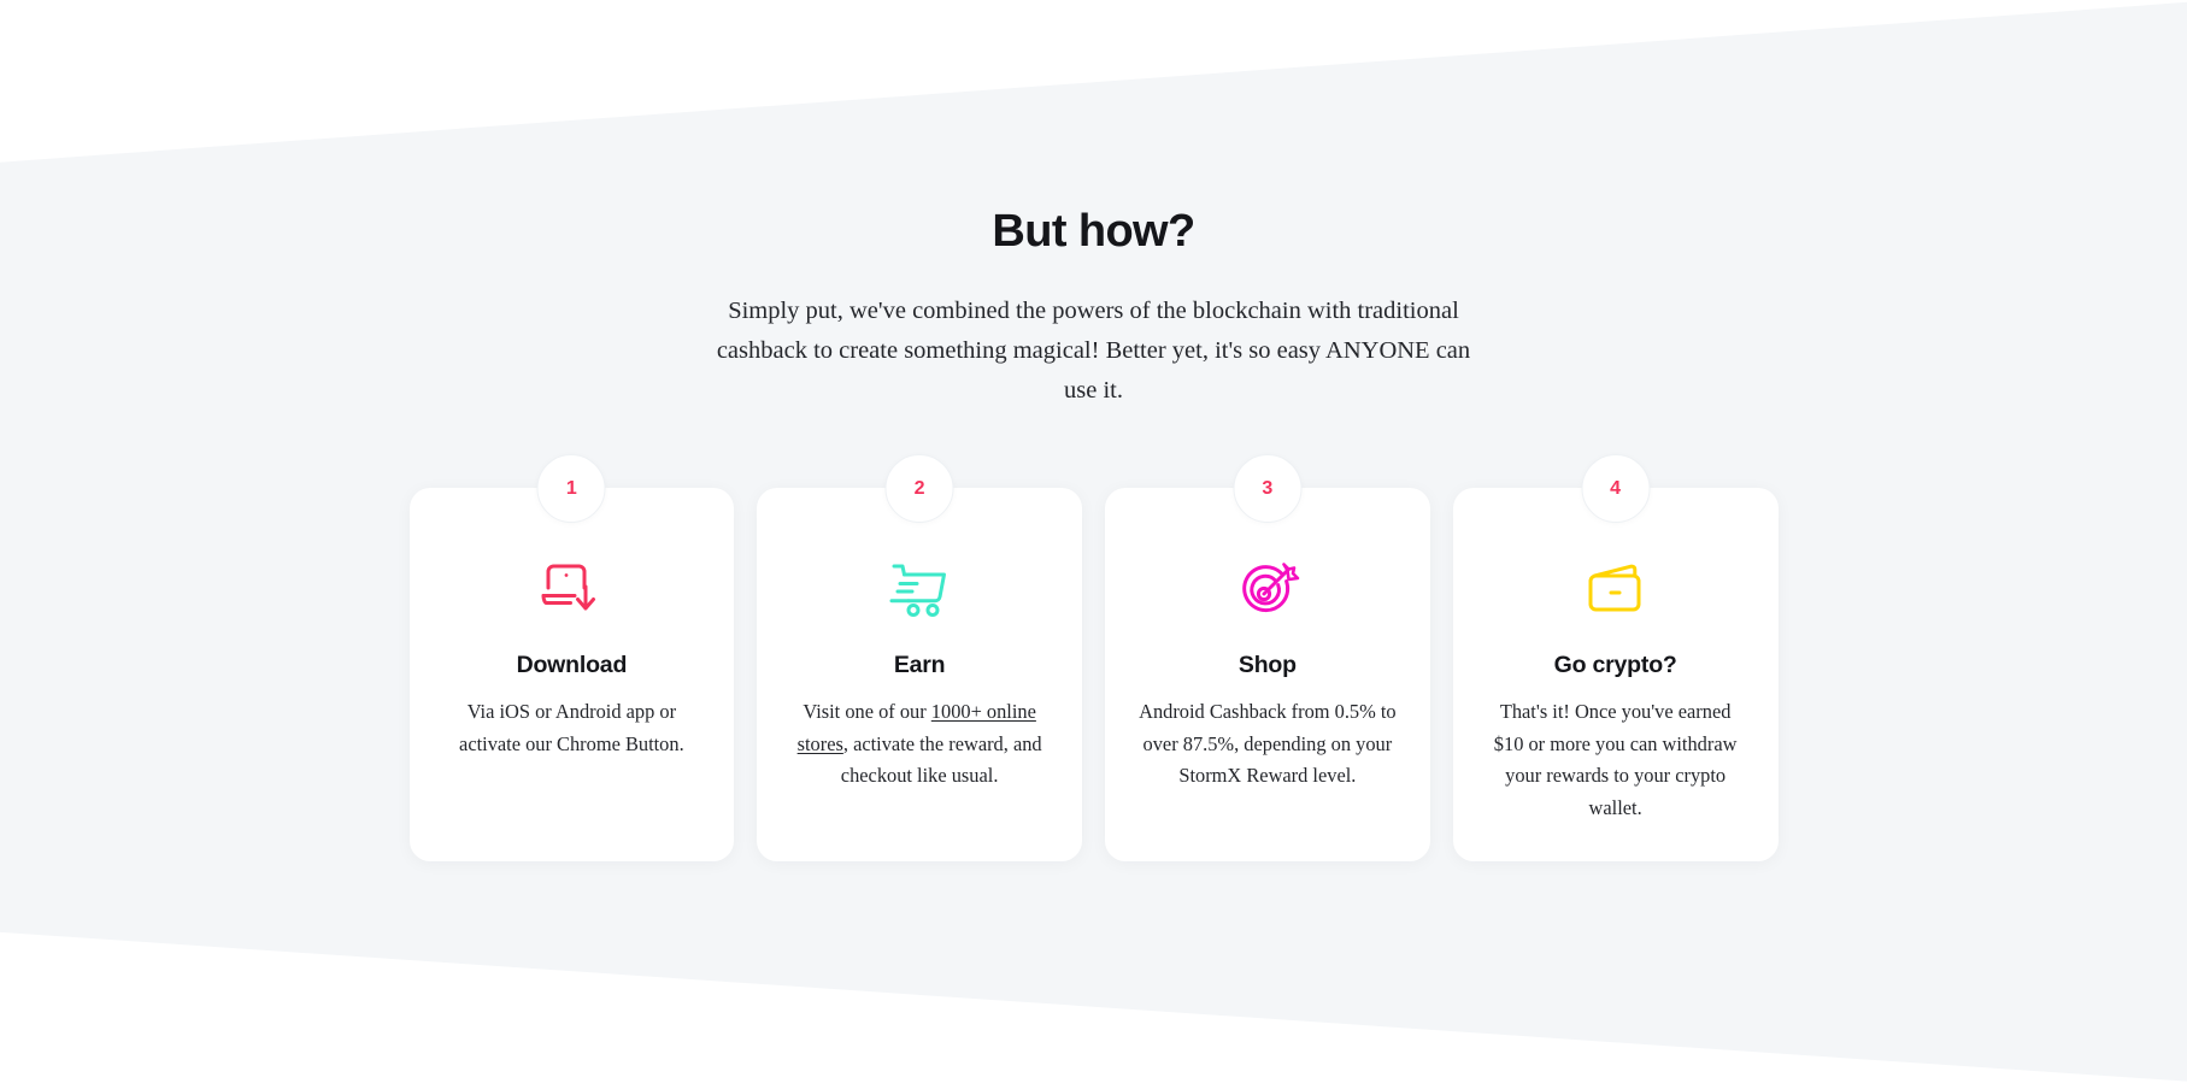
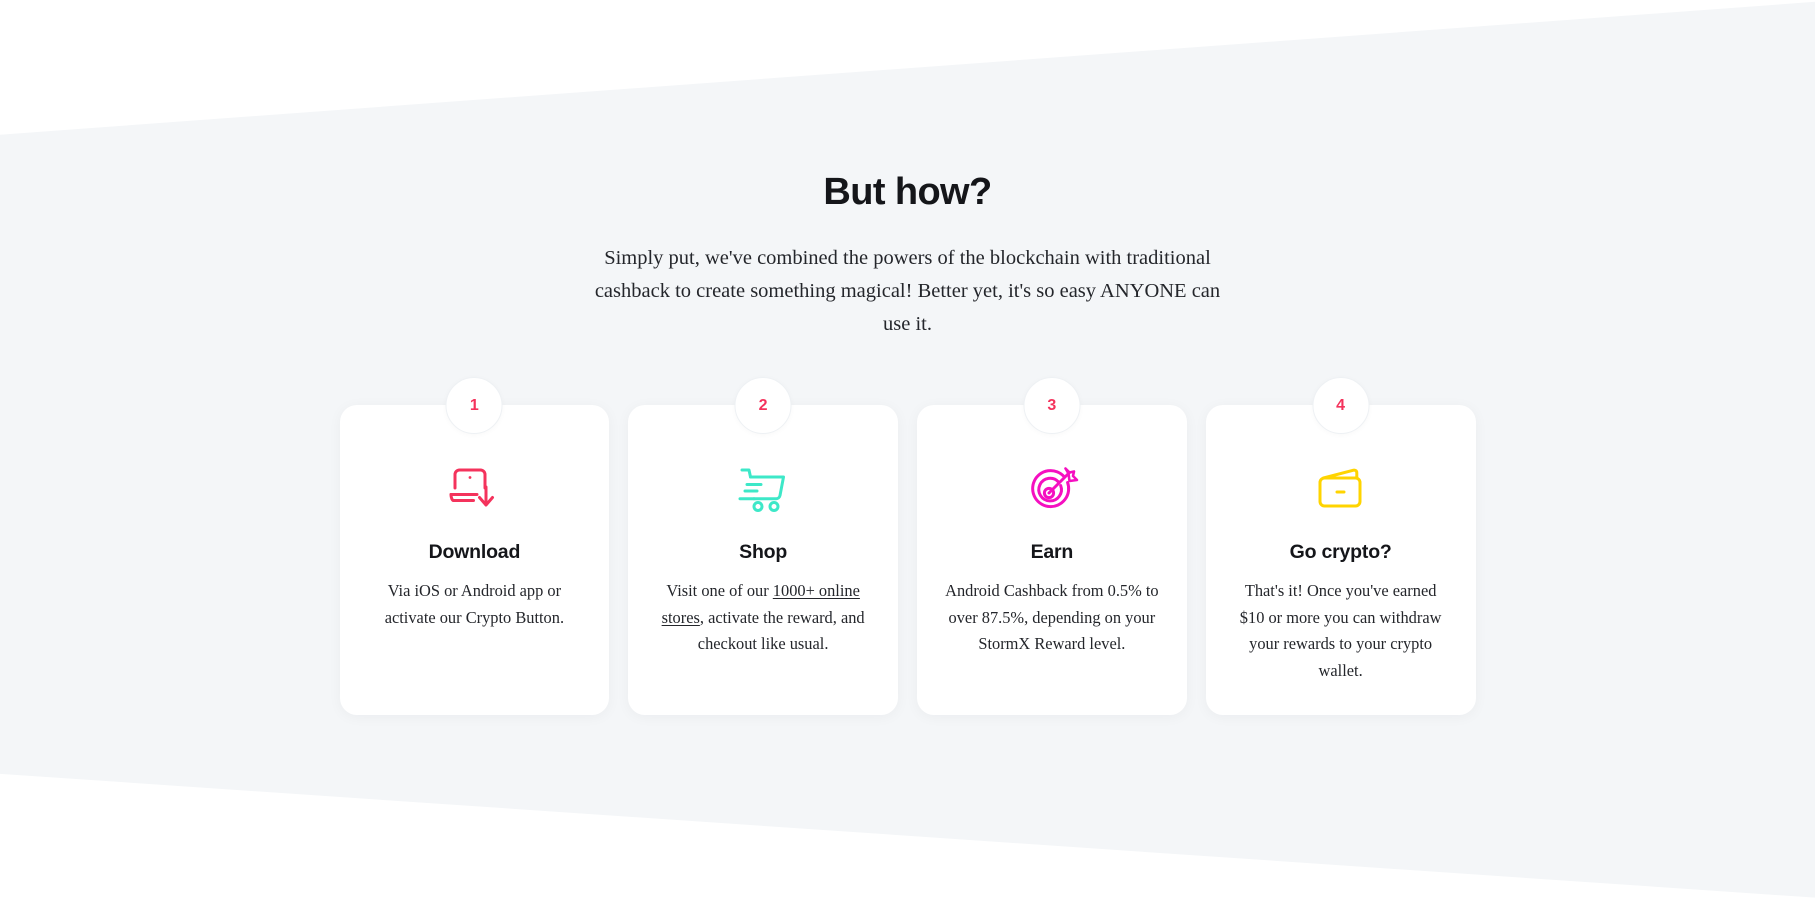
  But how?
  Simply put, we've combined the powers of the blockchain with traditional cashback to create something magical! Better yet, it's so easy ANYONE can use it.
  1
  Download
- Via iOS or Android app or activate our Chrome Button.
+ Via iOS or Android app or activate our Crypto Button.
  2
- Earn
+ Shop
  Visit one of our 1000+ online stores, activate the reward, and checkout like usual.
  3
- Shop
+ Earn
  Android Cashback from 0.5% to over 87.5%, depending on your StormX Reward level.
  4
  Go crypto?
  That's it! Once you've earned $10 or more you can withdraw your rewards to your crypto wallet.
